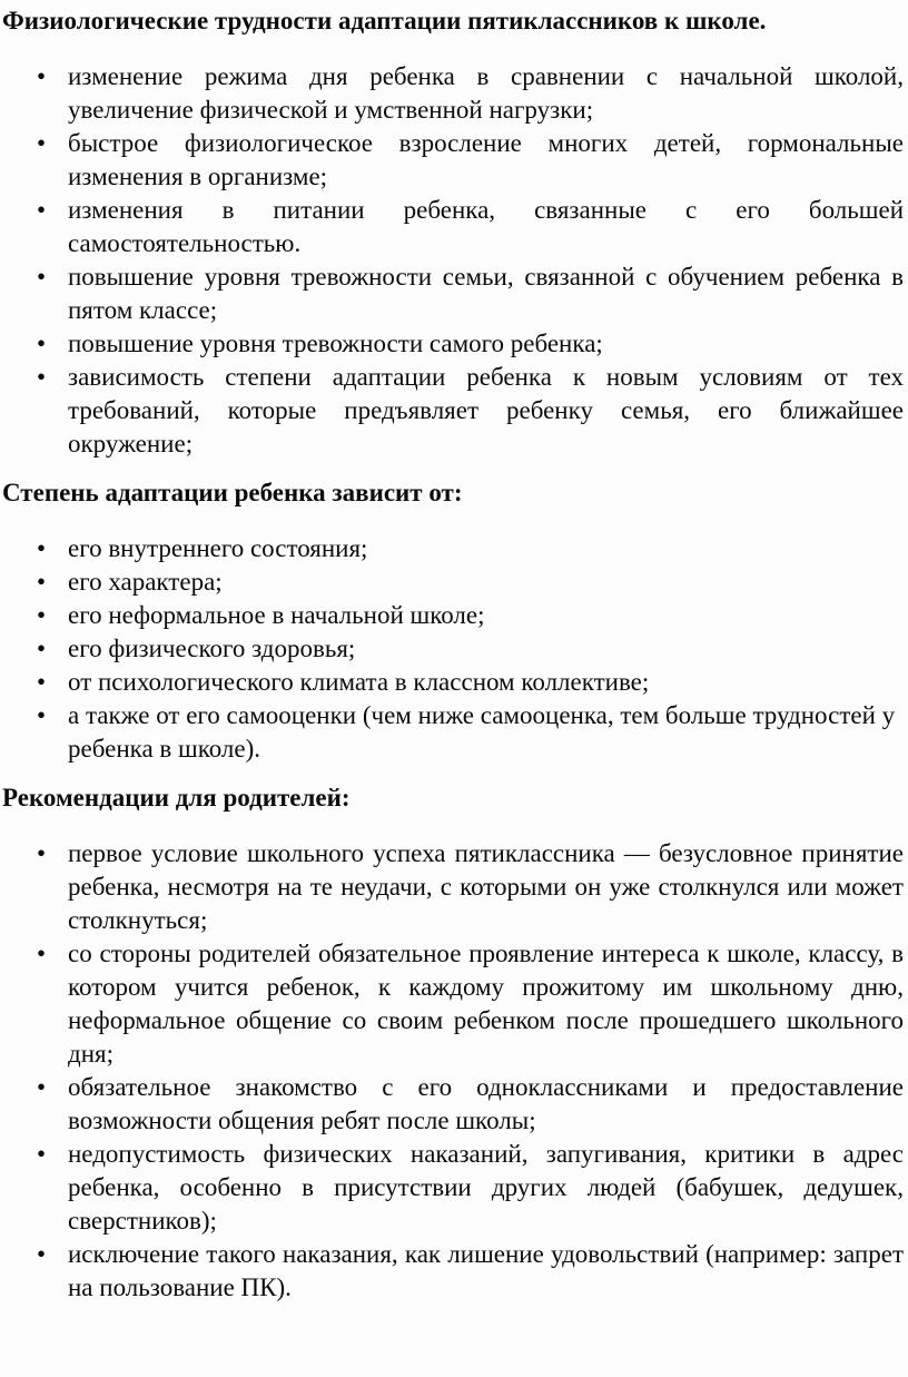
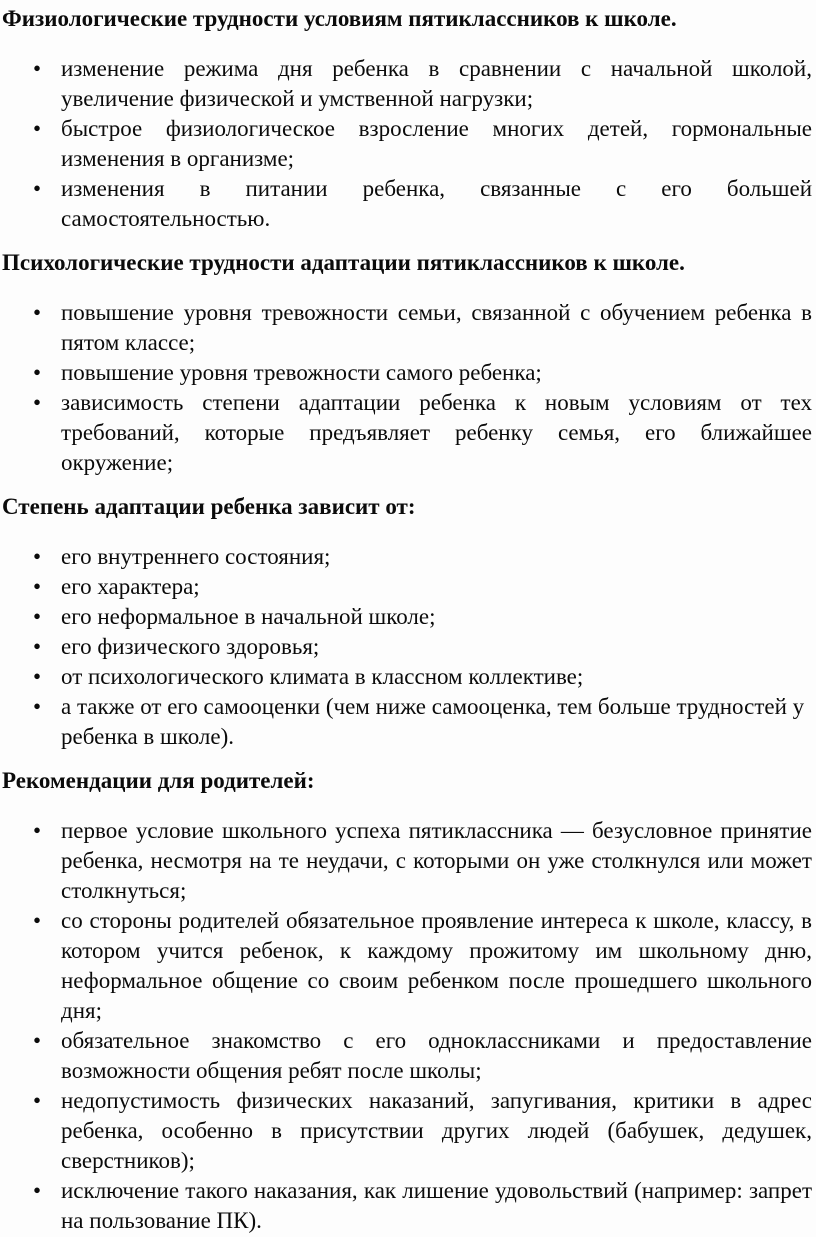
- Физиологические трудности адаптации пятиклассников к школе.
+ Физиологические трудности условиям пятиклассников к школе.
  •
  изменение режима дня ребенка в сравнении с начальной школой, увеличение физической и умственной нагрузки;
  •
  быстрое физиологическое взросление многих детей, гормональные изменения в организме;
  •
  изменения в питании ребенка, связанные с его большей самостоятельностью.
+ Психологические трудности адаптации пятиклассников к школе.
  •
  повышение уровня тревожности семьи, связанной с обучением ребенка в пятом классе;
  •
  повышение уровня тревожности самого ребенка;
  •
  зависимость степени адаптации ребенка к новым условиям от тех требований, которые предъявляет ребенку семья, его ближайшее окружение;
  Степень адаптации ребенка зависит от:
  •
  его внутреннего состояния;
  •
  его характера;
  •
  его неформальное в начальной школе;
  •
  его физического здоровья;
  •
  от психологического климата в классном коллективе;
  •
  а также от его самооценки (чем ниже самооценка, тем больше трудностей у ребенка в школе).
  Рекомендации для родителей:
  •
  первое условие школьного успеха пятиклассника — безусловное принятие ребенка, несмотря на те неудачи, с которыми он уже столкнулся или может столкнуться;
  •
  со стороны родителей обязательное проявление интереса к школе, классу, в котором учится ребенок, к каждому прожитому им школьному дню, неформальное общение со своим ребенком после прошедшего школьного дня;
  •
  обязательное знакомство с его одноклассниками и предоставление возможности общения ребят после школы;
  •
  недопустимость физических наказаний, запугивания, критики в адрес ребенка, особенно в присутствии других людей (бабушек, дедушек, сверстников);
  •
  исключение такого наказания, как лишение удовольствий (например: запрет на пользование ПК).
